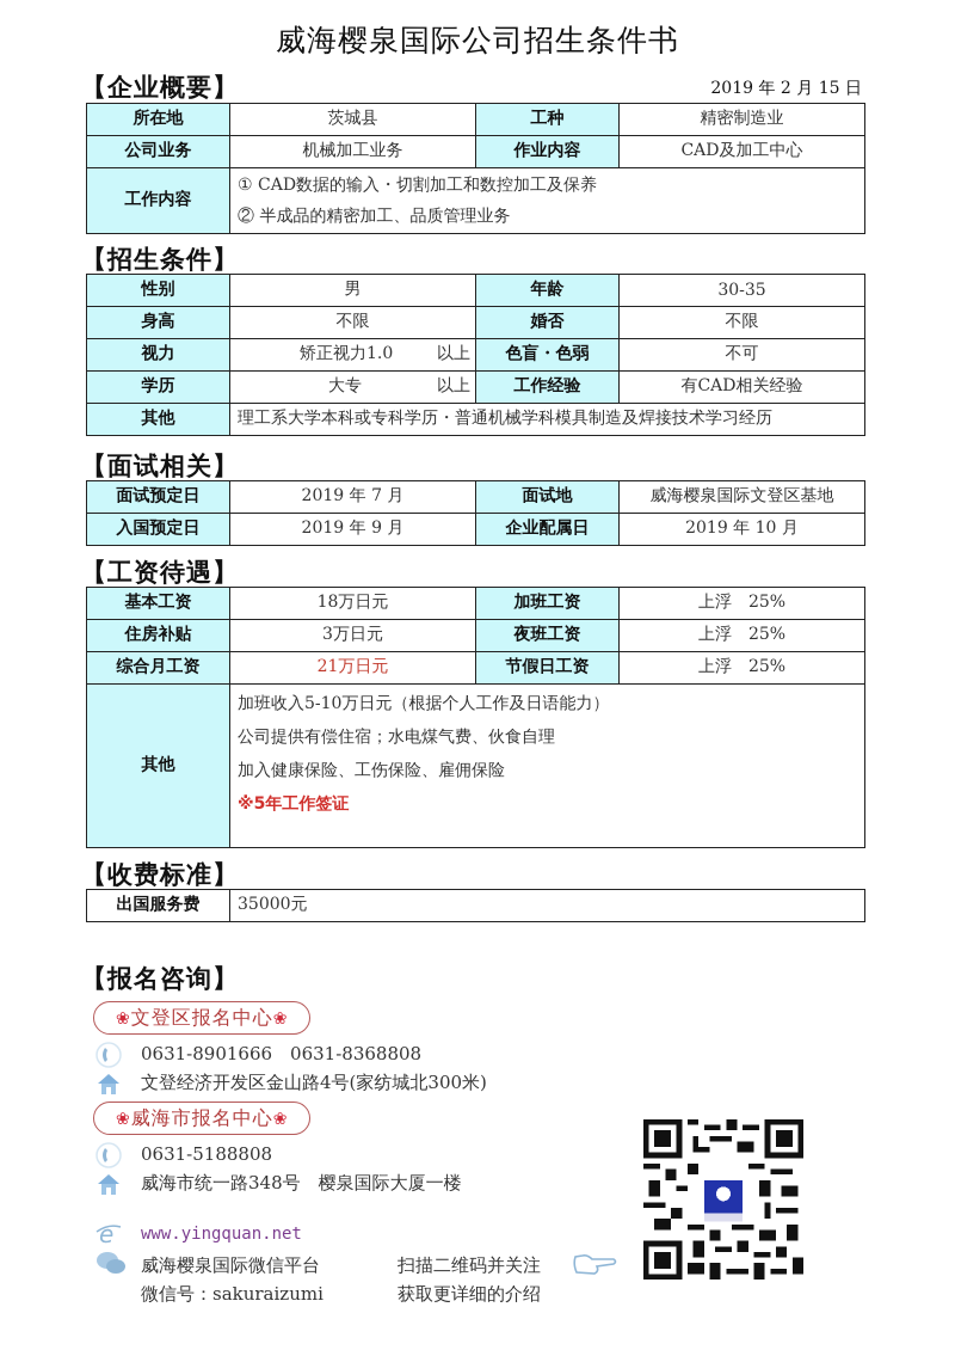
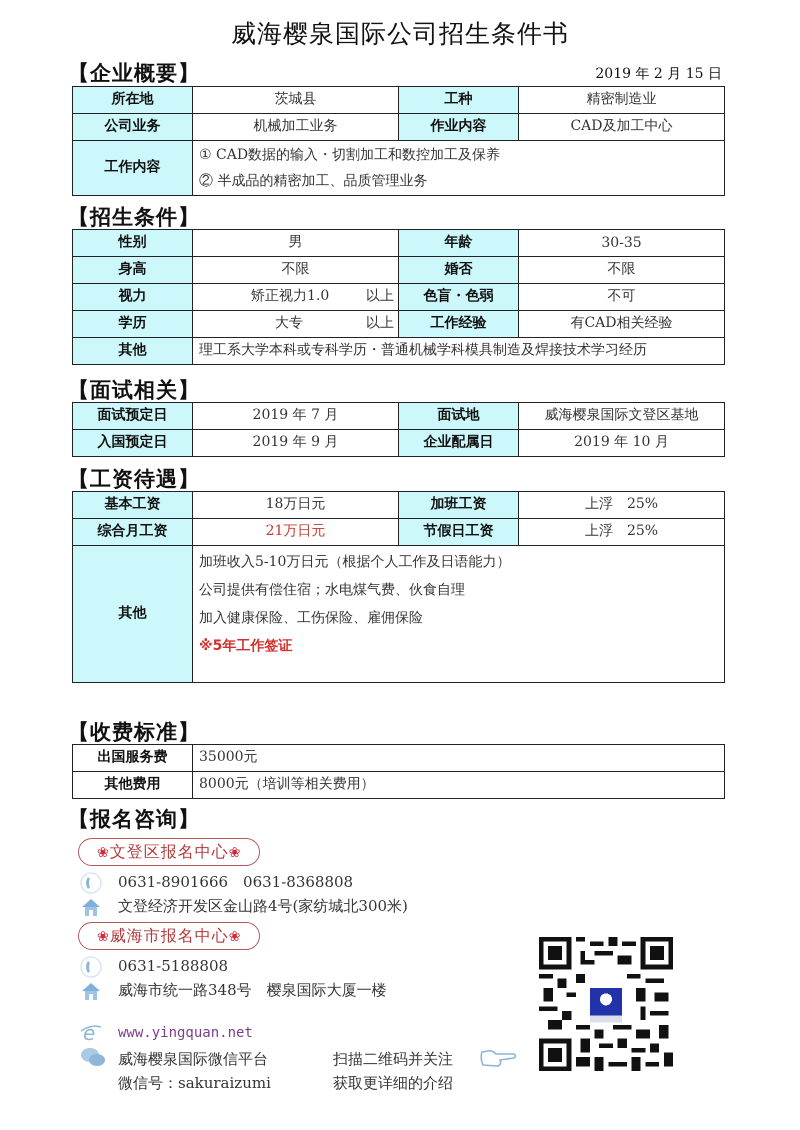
  威海樱泉国际公司招生条件书
  【企业概要】
  2019 年 2 月 15 日
  所在地	茨城县	工种	精密制造业
  公司业务	机械加工业务	作业内容	CAD及加工中心
  工作内容	① CAD数据的输入・切割加工和数控加工及保养 ② 半成品的精密加工、品质管理业务
  【招生条件】
  性别	男	年龄	30-35
  身高	不限	婚否	不限
  视力	矫正视力1.0 以上	色盲・色弱	不可
  学历	大专 以上	工作经验	有CAD相关经验
  其他	理工系大学本科或专科学历・普通机械学科模具制造及焊接技术学习经历
  【面试相关】
  面试预定日	2019 年 7 月	面试地	威海樱泉国际文登区基地
  入国预定日	2019 年 9 月	企业配属日	2019 年 10 月
  【工资待遇】
  基本工资	18万日元	加班工资	上浮 25%
- 住房补贴	3万日元	夜班工资	上浮 25%
  综合月工资	21万日元	节假日工资	上浮 25%
  其他	加班收入5-10万日元（根据个人工作及日语能力） 公司提供有偿住宿；水电煤气费、伙食自理 加入健康保险、工伤保险、雇佣保险 ※5年工作签证
  【收费标准】
  出国服务费	35000元
+ 其他费用	8000元（培训等相关费用）
  【报名咨询】
  ❀文登区报名中心❀
  0631-8901666 0631-8368808
  文登经济开发区金山路4号(家纺城北300米)
  ❀威海市报名中心❀
  0631-5188808
  威海市统一路348号 樱泉国际大厦一楼
  e
  www.yingquan.net
  威海樱泉国际微信平台
  微信号：sakuraizumi
  扫描二维码并关注
  获取更详细的介绍
